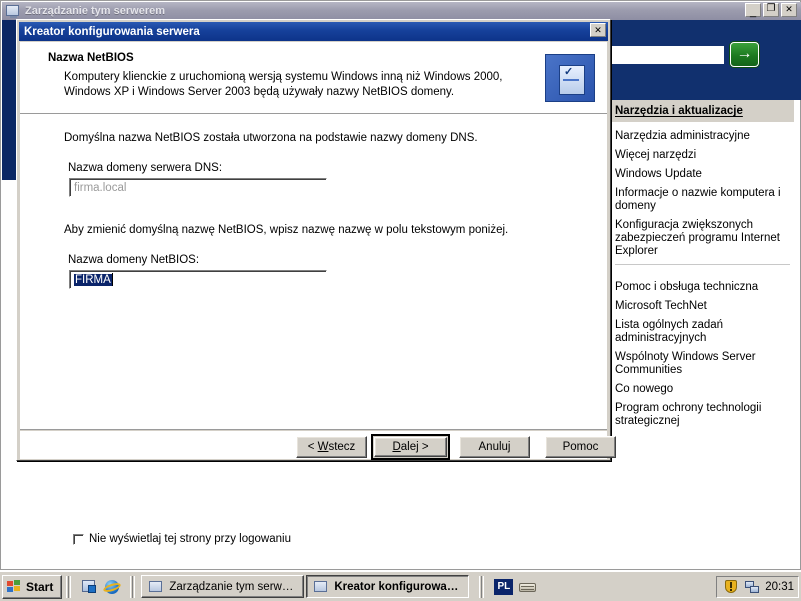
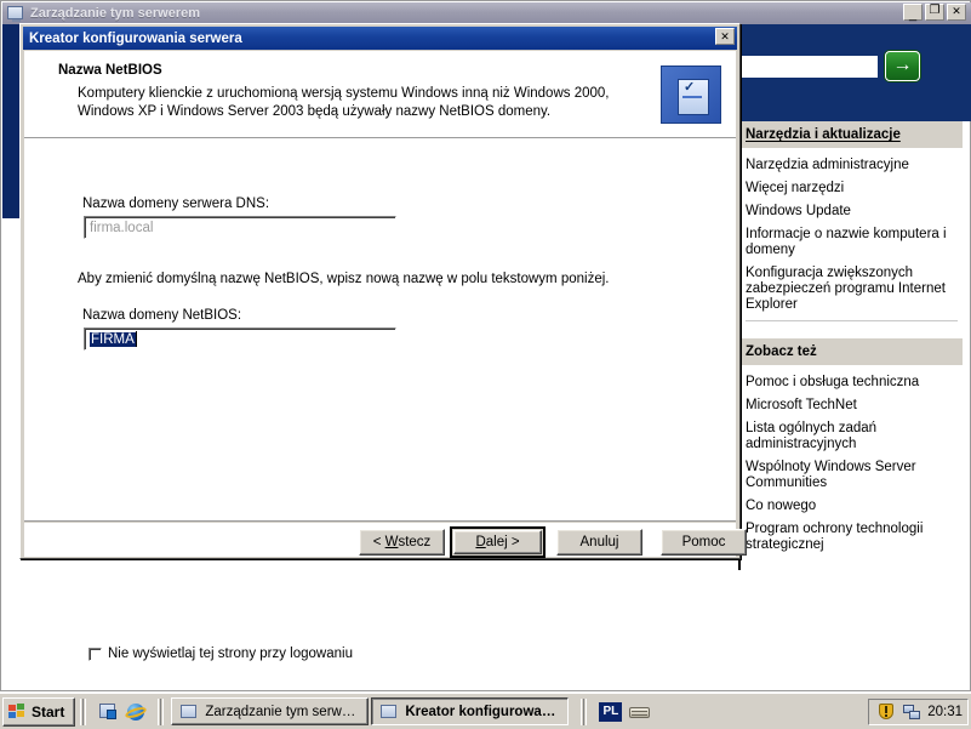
  Zarządzanie tym serwerem
  _
  ❐
  ✕
  →
  Narzędzia i aktualizacje
  Narzędzia administracyjne
  Więcej narzędzi
  Windows Update
  Informacje o nazwie komputera i domeny
  Konfiguracja zwiększonych zabezpieczeń programu Internet Explorer
+ Zobacz też
  Pomoc i obsługa techniczna
  Microsoft TechNet
  Lista ogólnych zadań administracyjnych
  Wspólnoty Windows Server Communities
  Co nowego
  Program ochrony technologii strategicznej
  Nie wyświetlaj tej strony przy logowaniu
  Kreator konfigurowania serwera
  ✕
  Nazwa NetBIOS
  Komputery klienckie z uruchomioną wersją systemu Windows inną niż Windows 2000, Windows XP i Windows Server 2003 będą używały nazwy NetBIOS domeny.
  ✓
- Domyślna nazwa NetBIOS została utworzona na podstawie nazwy domeny DNS.
  Nazwa domeny serwera DNS:
  firma.local
- Aby zmienić domyślną nazwę NetBIOS, wpisz nazwę nazwę w polu tekstowym poniżej.
+ Aby zmienić domyślną nazwę NetBIOS, wpisz nową nazwę w polu tekstowym poniżej.
  Nazwa domeny NetBIOS:
  FIRMA
  < Wstecz
  Dalej >
  Anuluj
  Pomoc
  Start
  Zarządzanie tym serwere
  Kreator konfigurowan...
  PL
  20:31
